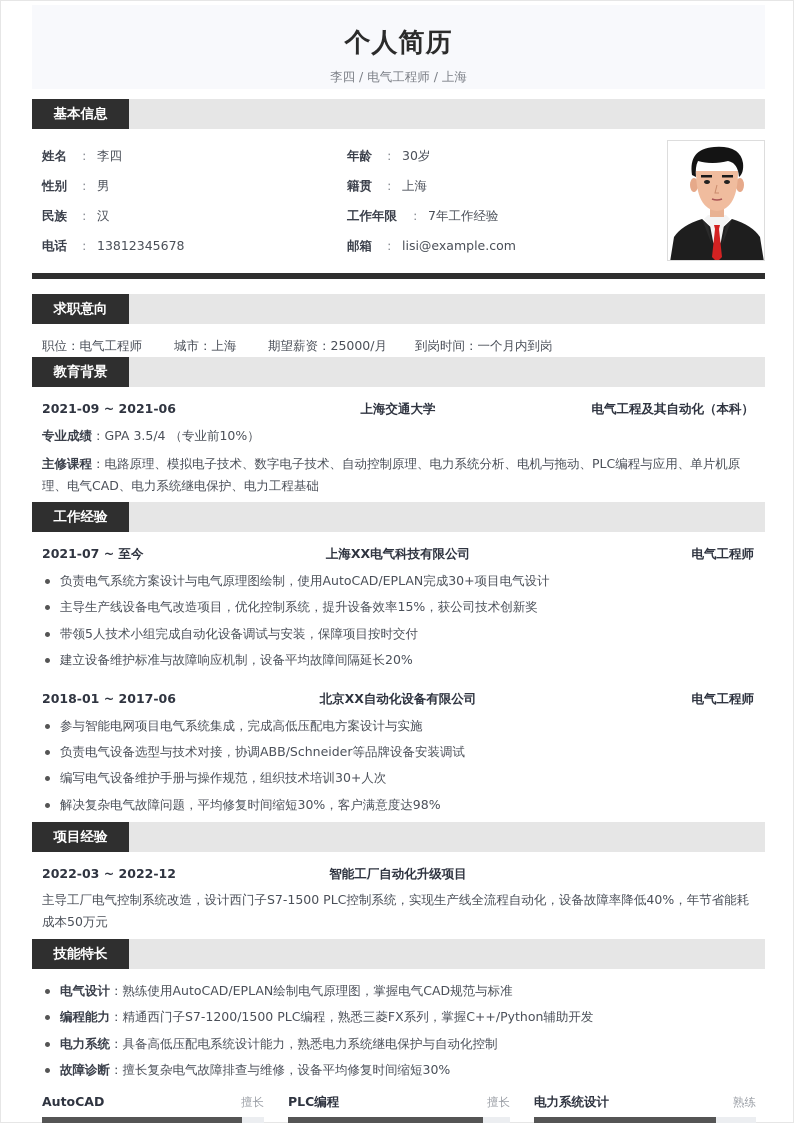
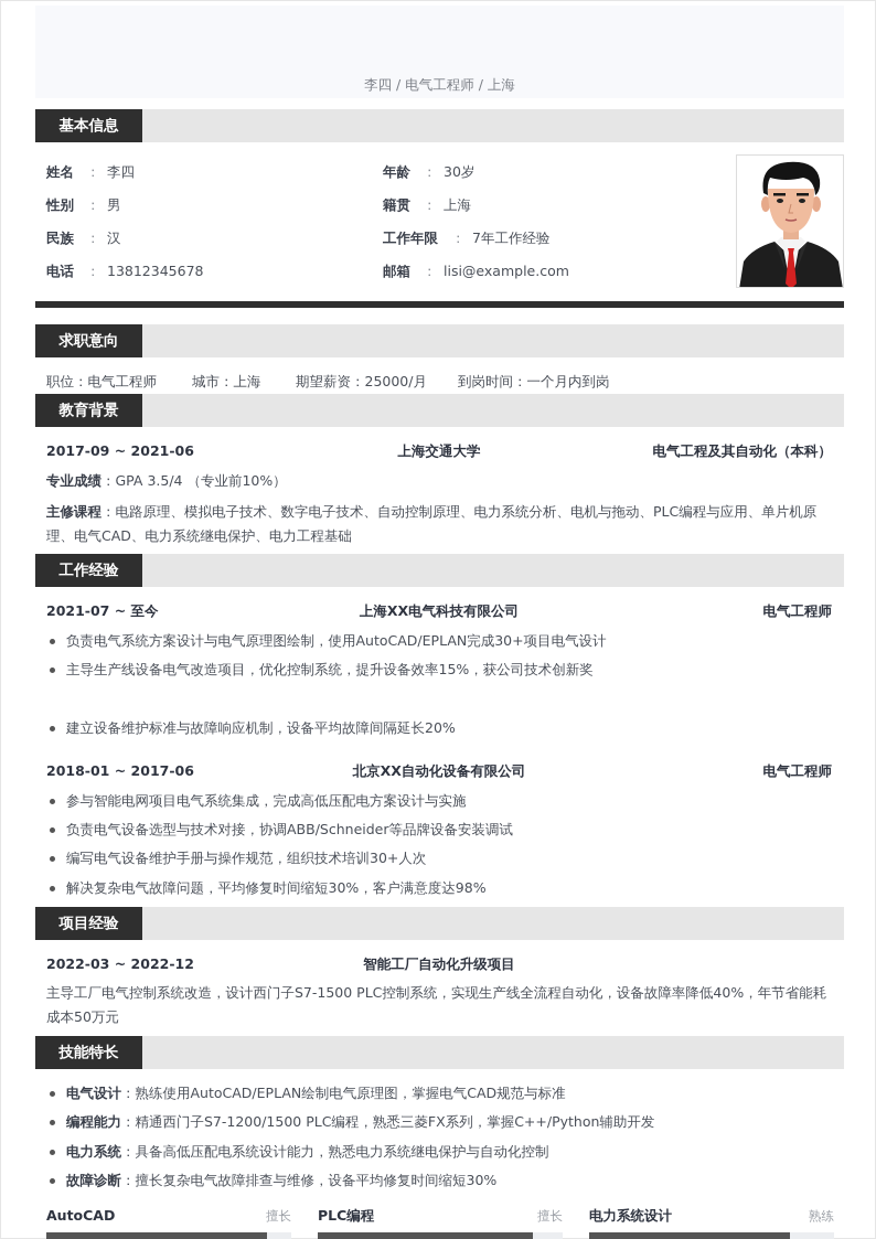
- 个人简历
  李四 / 电气工程师 / 上海
  基本信息
  姓名
  ：
  李四
  性别
  ：
  男
  民族
  ：
  汉
  电话
  ：
  13812345678
  年龄
  ：
  30岁
  籍贯
  ：
  上海
  工作年限
  ：
  7年工作经验
  邮箱
  ：
  lisi@example.com
  求职意向
  职位：电气工程师
  城市：上海
  期望薪资：25000/月
  到岗时间：一个月内到岗
  教育背景
- 2021-09 ~ 2021-06
+ 2017-09 ~ 2021-06
  上海交通大学
  电气工程及其自动化（本科）
  专业成绩：GPA 3.5/4 （专业前10%）
  主修课程：电路原理、模拟电子技术、数字电子技术、自动控制原理、电力系统分析、电机与拖动、PLC编程与应用、单片机原理、电气CAD、电力系统继电保护、电力工程基础
  工作经验
  2021-07 ~ 至今
  上海XX电气科技有限公司
  电气工程师
  负责电气系统方案设计与电气原理图绘制，使用AutoCAD/EPLAN完成30+项目电气设计
  主导生产线设备电气改造项目，优化控制系统，提升设备效率15%，获公司技术创新奖
- 带领5人技术小组完成自动化设备调试与安装，保障项目按时交付
  建立设备维护标准与故障响应机制，设备平均故障间隔延长20%
  2018-01 ~ 2017-06
  北京XX自动化设备有限公司
  电气工程师
  参与智能电网项目电气系统集成，完成高低压配电方案设计与实施
  负责电气设备选型与技术对接，协调ABB/Schneider等品牌设备安装调试
  编写电气设备维护手册与操作规范，组织技术培训30+人次
  解决复杂电气故障问题，平均修复时间缩短30%，客户满意度达98%
  项目经验
  2022-03 ~ 2022-12
  智能工厂自动化升级项目
  主导工厂电气控制系统改造，设计西门子S7-1500 PLC控制系统，实现生产线全流程自动化，设备故障率降低40%，年节省能耗成本50万元
  技能特长
  电气设计：熟练使用AutoCAD/EPLAN绘制电气原理图，掌握电气CAD规范与标准
  编程能力：精通西门子S7-1200/1500 PLC编程，熟悉三菱FX系列，掌握C++/Python辅助开发
  电力系统：具备高低压配电系统设计能力，熟悉电力系统继电保护与自动化控制
  故障诊断：擅长复杂电气故障排查与维修，设备平均修复时间缩短30%
  AutoCAD
  擅长
  PLC编程
  擅长
  电力系统设计
  熟练
